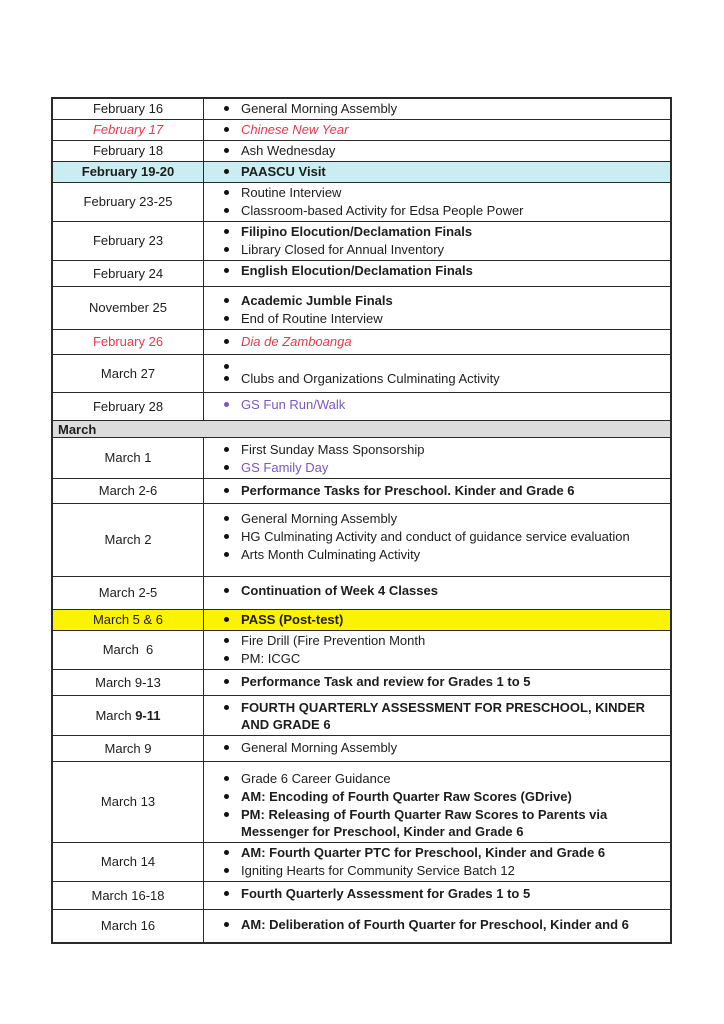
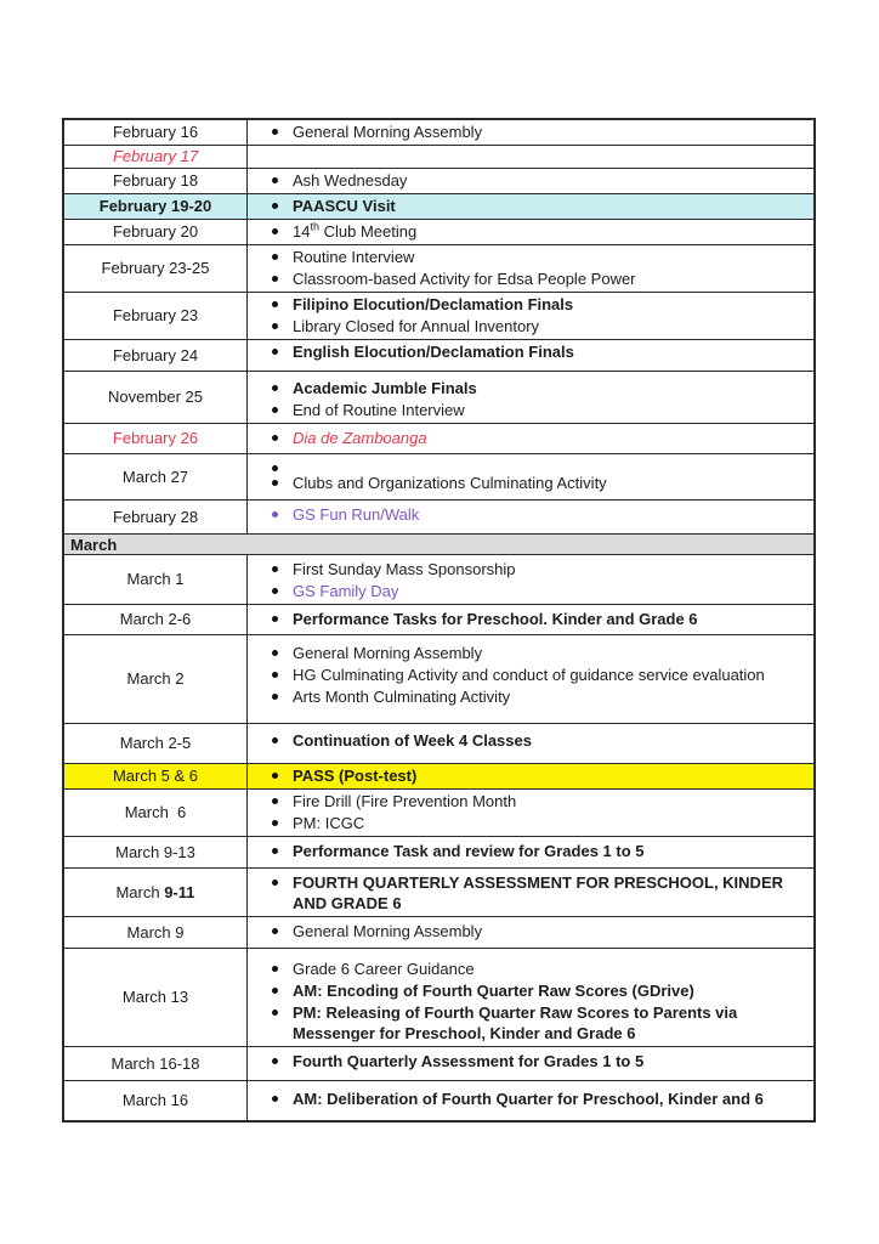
  February 16
  General Morning Assembly
  February 17
- Chinese New Year
  February 18
  Ash Wednesday
  February 19-20
  PAASCU Visit
+ February 20
+ 14th Club Meeting
  February 23-25
  Routine Interview
  Classroom-based Activity for Edsa People Power
  February 23
  Filipino Elocution/Declamation Finals
  Library Closed for Annual Inventory
  February 24
  English Elocution/Declamation Finals
  November 25
  Academic Jumble Finals
  End of Routine Interview
  February 26
  Dia de Zamboanga
  March 27
  Clubs and Organizations Culminating Activity
  February 28
  GS Fun Run/Walk
  March
  March 1
  First Sunday Mass Sponsorship
  GS Family Day
  March 2-6
  Performance Tasks for Preschool. Kinder and Grade 6
  March 2
  General Morning Assembly
  HG Culminating Activity and conduct of guidance service evaluation
  Arts Month Culminating Activity
  March 2-5
  Continuation of Week 4 Classes
  March 5 & 6
  PASS (Post-test)
  March 6
  Fire Drill (Fire Prevention Month
  PM: ICGC
  March 9-13
  Performance Task and review for Grades 1 to 5
  March 9-11
  FOURTH QUARTERLY ASSESSMENT FOR PRESCHOOL, KINDER AND GRADE 6
  March 9
  General Morning Assembly
  March 13
  Grade 6 Career Guidance
  AM: Encoding of Fourth Quarter Raw Scores (GDrive)
  PM: Releasing of Fourth Quarter Raw Scores to Parents via Messenger for Preschool, Kinder and Grade 6
- March 14
- AM: Fourth Quarter PTC for Preschool, Kinder and Grade 6
- Igniting Hearts for Community Service Batch 12
  March 16-18
  Fourth Quarterly Assessment for Grades 1 to 5
  March 16
  AM: Deliberation of Fourth Quarter for Preschool, Kinder and 6
